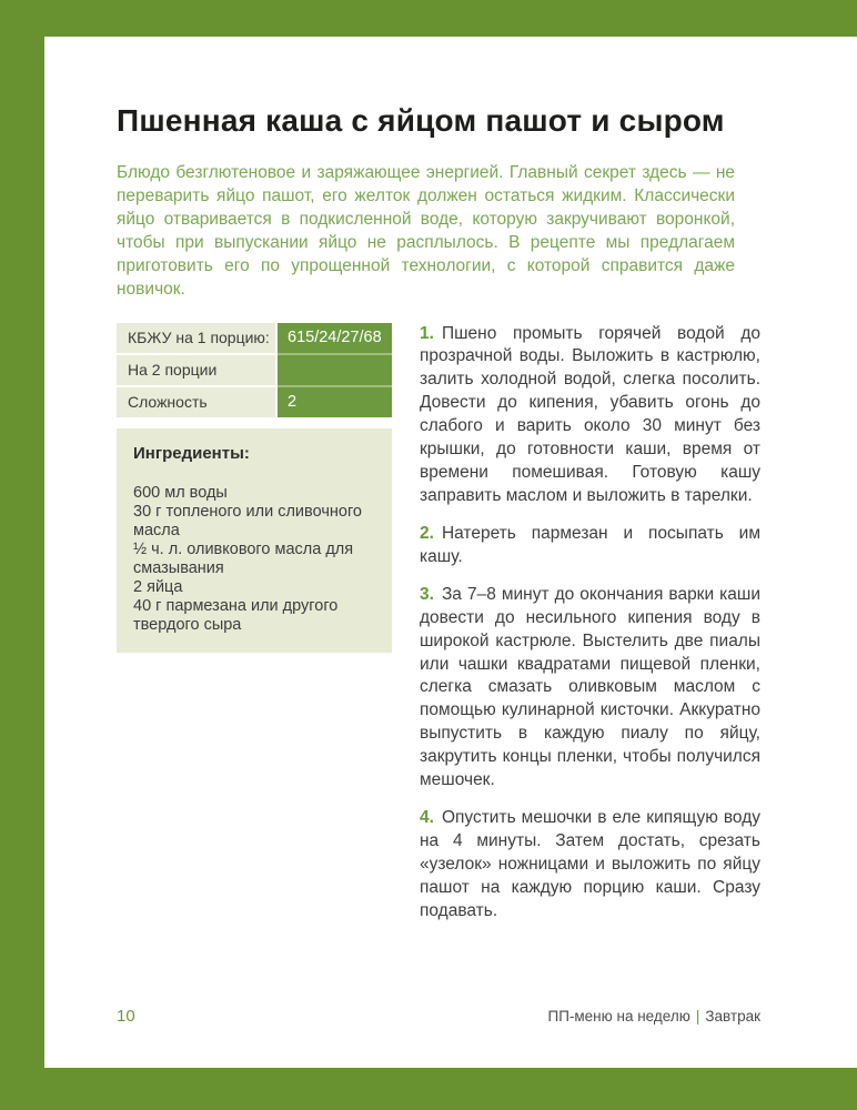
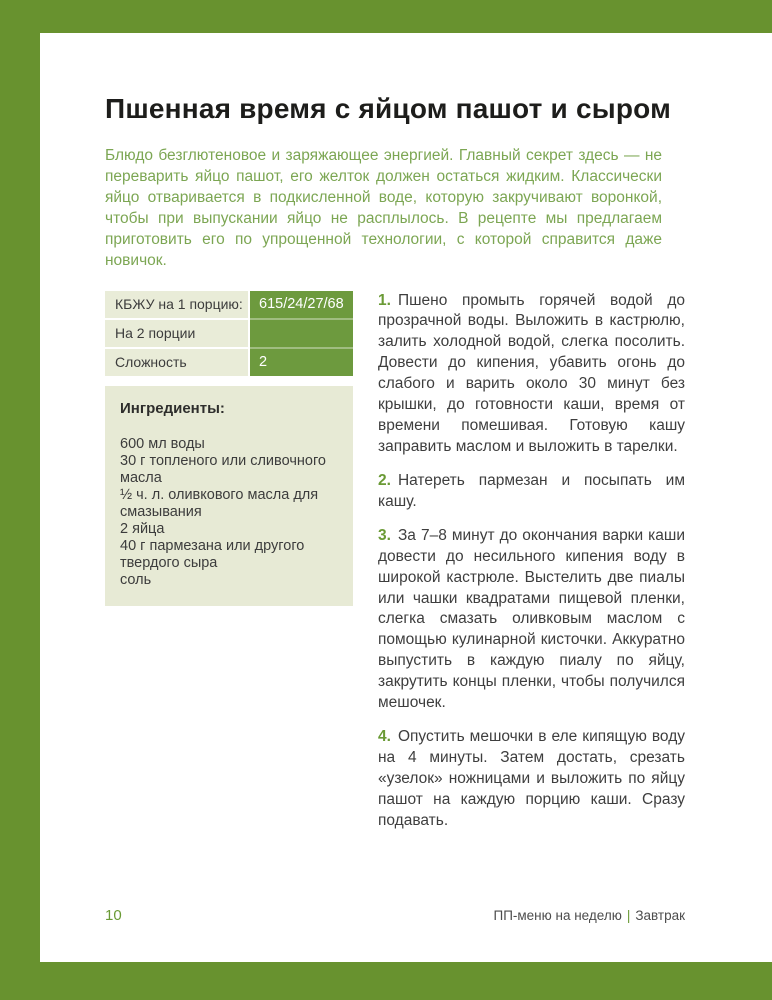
- Пшенная каша с яйцом пашот и сыром
+ Пшенная время с яйцом пашот и сыром
  Блюдо безглютеновое и заряжающее энергией. Главный секрет здесь — не переварить яйцо пашот, его желток должен остаться жидким. Классически яйцо отваривается в подкисленной воде, которую закручивают воронкой, чтобы при выпускании яйцо не расплылось. В рецепте мы предлагаем приготовить его по упрощенной технологии, с которой справится даже новичок.
  КБЖУ на 1 порцию:
  На 2 порции
  Сложность
  615/24/27/68
  2
  Ингредиенты:
  600 мл воды
  30 г топленого или сливочного масла
  ½ ч. л. оливкового масла для смазывания
  2 яйца
  40 г пармезана или другого твердого сыра
+ соль
  1. Пшено промыть горячей водой до прозрачной воды. Выложить в кастрюлю, залить холодной водой, слегка посолить. Довести до кипения, убавить огонь до слабого и варить около 30 минут без крышки, до готовности каши, время от времени помешивая. Готовую кашу заправить маслом и выложить в тарелки.
  2. Натереть пармезан и посыпать им кашу.
  3. За 7–8 минут до окончания варки каши довести до несильного кипения воду в широкой кастрюле. Выстелить две пиалы или чашки квадратами пищевой пленки, слегка смазать оливковым маслом с помощью кулинарной кисточки. Аккуратно выпустить в каждую пиалу по яйцу, закрутить концы пленки, чтобы получился мешочек.
  4. Опустить мешочки в еле кипящую воду на 4 минуты. Затем достать, срезать «узелок» ножницами и выложить по яйцу пашот на каждую порцию каши. Сразу подавать.
  10
  ПП-меню на неделю | Завтрак
